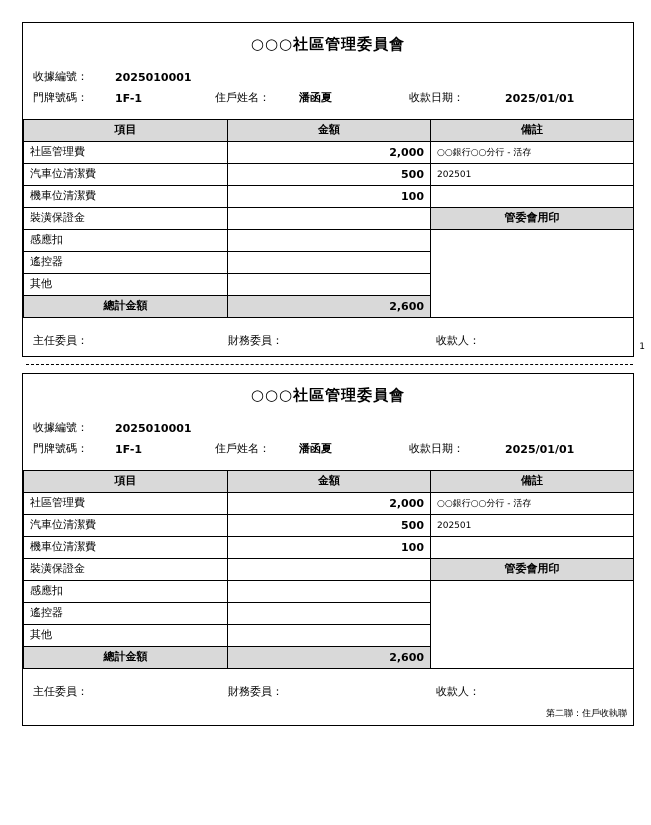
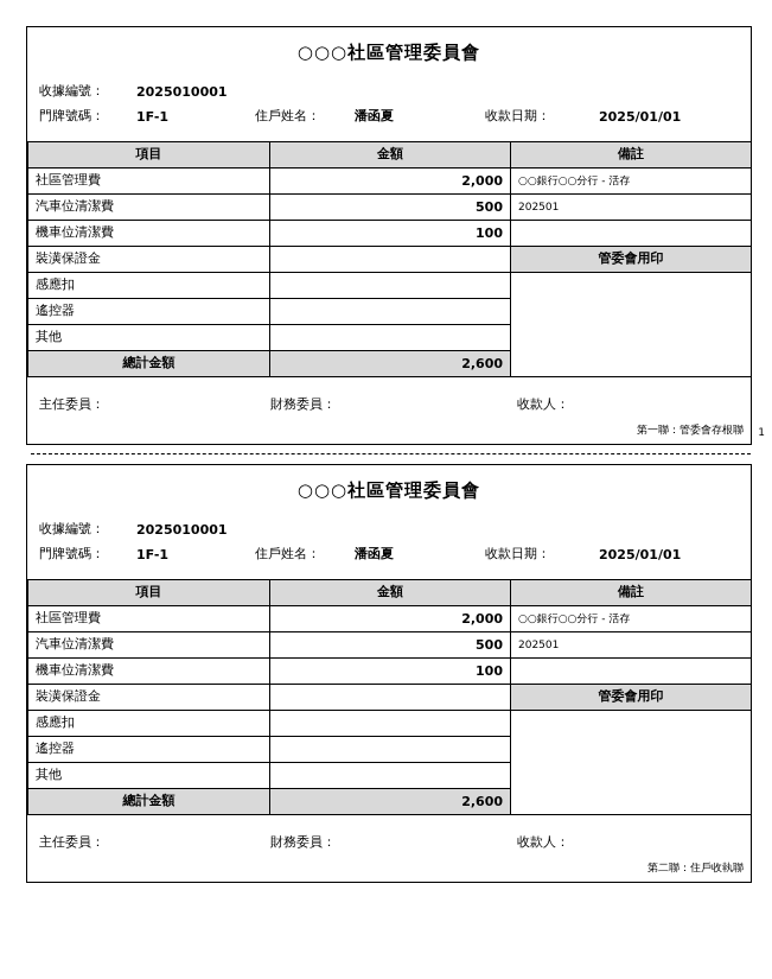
  ○○○社區管理委員會
  收據編號：
  2025010001
  門牌號碼：
  1F-1
  住戶姓名：
  潘函夏
  收款日期：
  2025/01/01
  項目	金額	備註
  社區管理費	2,000	○○銀行○○分行 - 活存
  汽車位清潔費	500	202501
  機車位清潔費	100
  裝潢保證金		管委會用印
  感應扣
  遙控器
  其他
  總計金額	2,600
  主任委員：
  財務委員：
  收款人：
+ 第一聯：管委會存根聯
  1
  ○○○社區管理委員會
  收據編號：
  2025010001
  門牌號碼：
  1F-1
  住戶姓名：
  潘函夏
  收款日期：
  2025/01/01
  項目	金額	備註
  社區管理費	2,000	○○銀行○○分行 - 活存
  汽車位清潔費	500	202501
  機車位清潔費	100
  裝潢保證金		管委會用印
  感應扣
  遙控器
  其他
  總計金額	2,600
  主任委員：
  財務委員：
  收款人：
  第二聯：住戶收執聯
